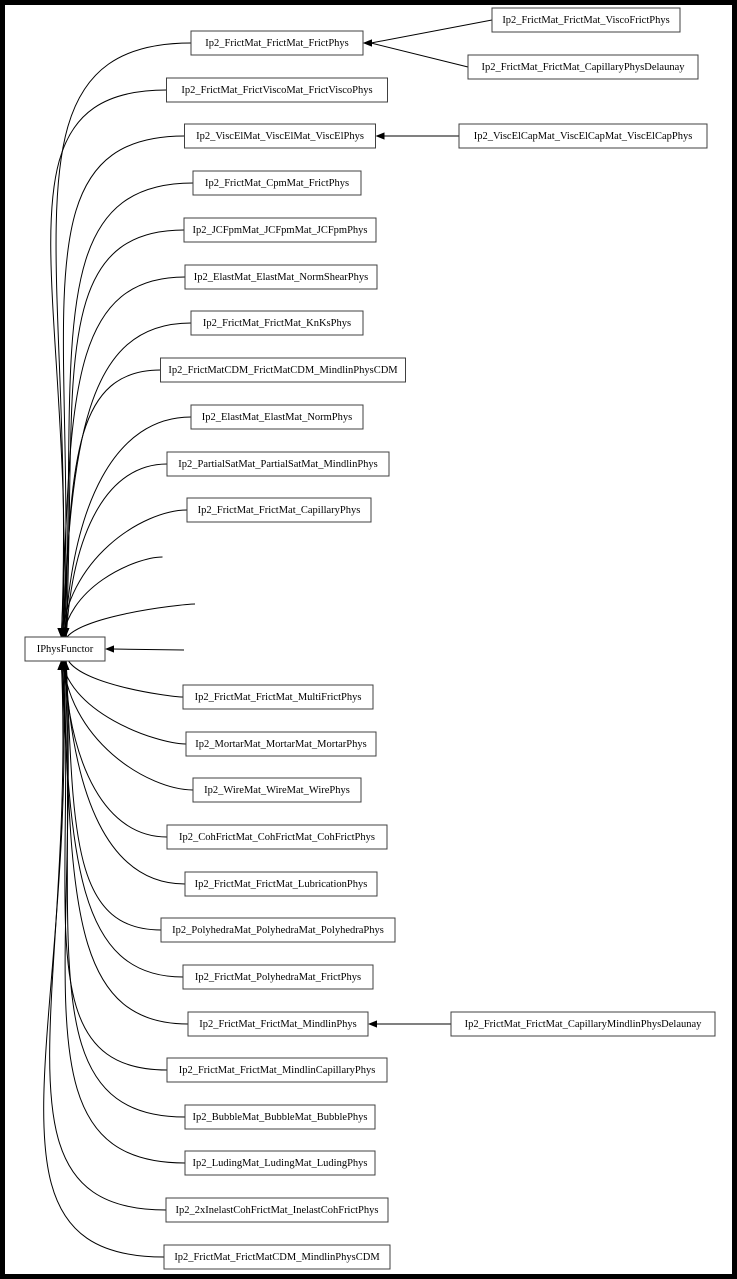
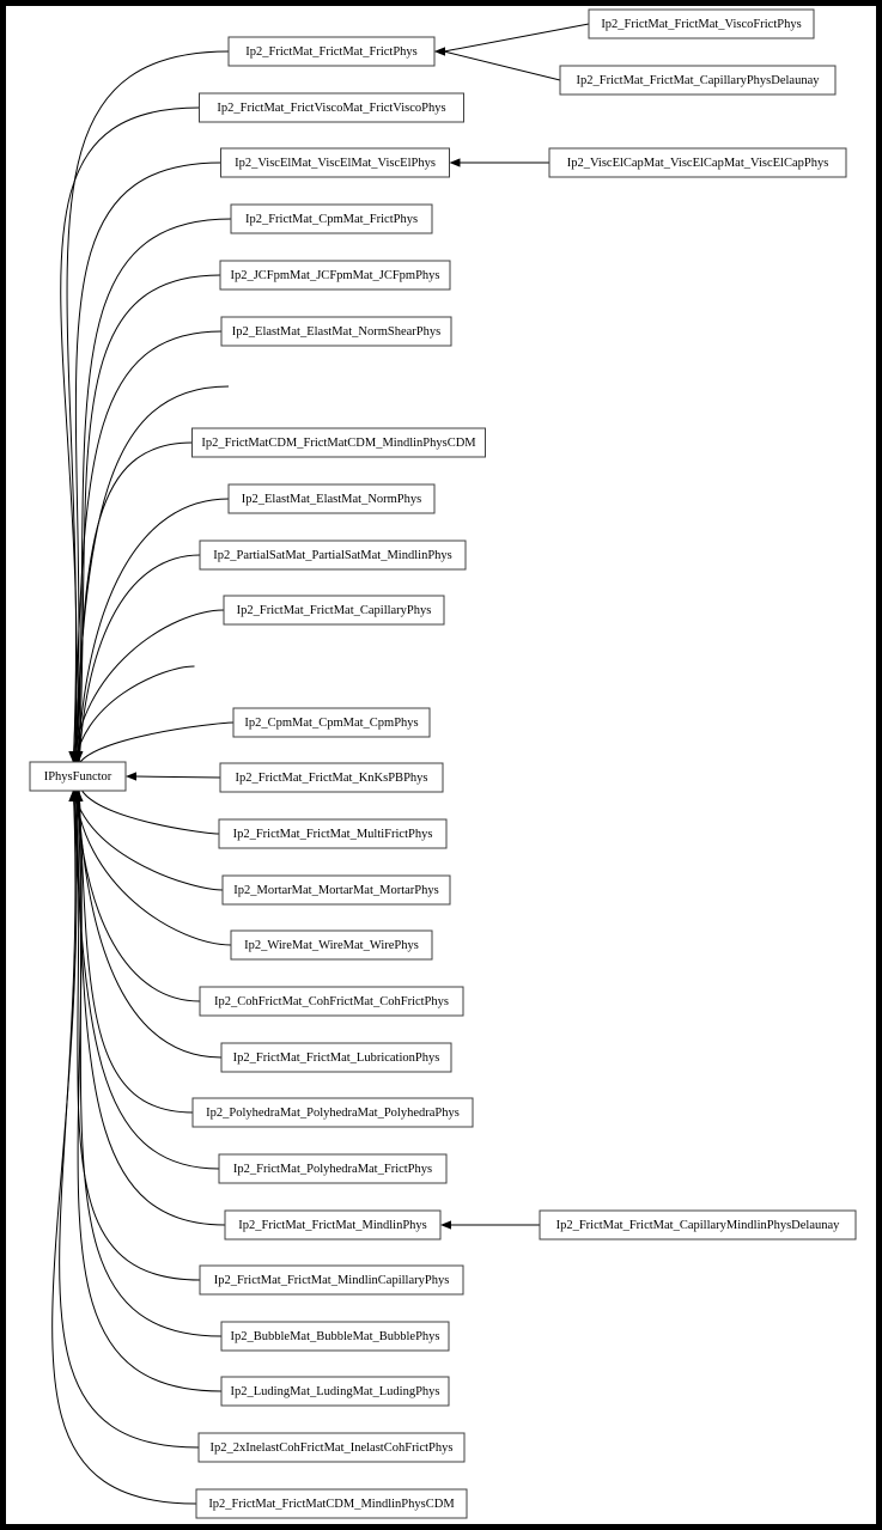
  IPhysFunctor
  Ip2_FrictMat_FrictMat_FrictPhys
  Ip2_FrictMat_FrictViscoMat_FrictViscoPhys
  Ip2_ViscElMat_ViscElMat_ViscElPhys
  Ip2_FrictMat_CpmMat_FrictPhys
  Ip2_JCFpmMat_JCFpmMat_JCFpmPhys
  Ip2_ElastMat_ElastMat_NormShearPhys
- Ip2_FrictMat_FrictMat_KnKsPhys
  Ip2_FrictMatCDM_FrictMatCDM_MindlinPhysCDM
  Ip2_ElastMat_ElastMat_NormPhys
  Ip2_PartialSatMat_PartialSatMat_MindlinPhys
  Ip2_FrictMat_FrictMat_CapillaryPhys
+ Ip2_CpmMat_CpmMat_CpmPhys
+ Ip2_FrictMat_FrictMat_KnKsPBPhys
  Ip2_FrictMat_FrictMat_MultiFrictPhys
  Ip2_MortarMat_MortarMat_MortarPhys
  Ip2_WireMat_WireMat_WirePhys
  Ip2_CohFrictMat_CohFrictMat_CohFrictPhys
  Ip2_FrictMat_FrictMat_LubricationPhys
  Ip2_PolyhedraMat_PolyhedraMat_PolyhedraPhys
  Ip2_FrictMat_PolyhedraMat_FrictPhys
  Ip2_FrictMat_FrictMat_MindlinPhys
  Ip2_FrictMat_FrictMat_MindlinCapillaryPhys
  Ip2_BubbleMat_BubbleMat_BubblePhys
  Ip2_LudingMat_LudingMat_LudingPhys
  Ip2_2xInelastCohFrictMat_InelastCohFrictPhys
  Ip2_FrictMat_FrictMatCDM_MindlinPhysCDM
  Ip2_FrictMat_FrictMat_ViscoFrictPhys
  Ip2_FrictMat_FrictMat_CapillaryPhysDelaunay
  Ip2_ViscElCapMat_ViscElCapMat_ViscElCapPhys
  Ip2_FrictMat_FrictMat_CapillaryMindlinPhysDelaunay
